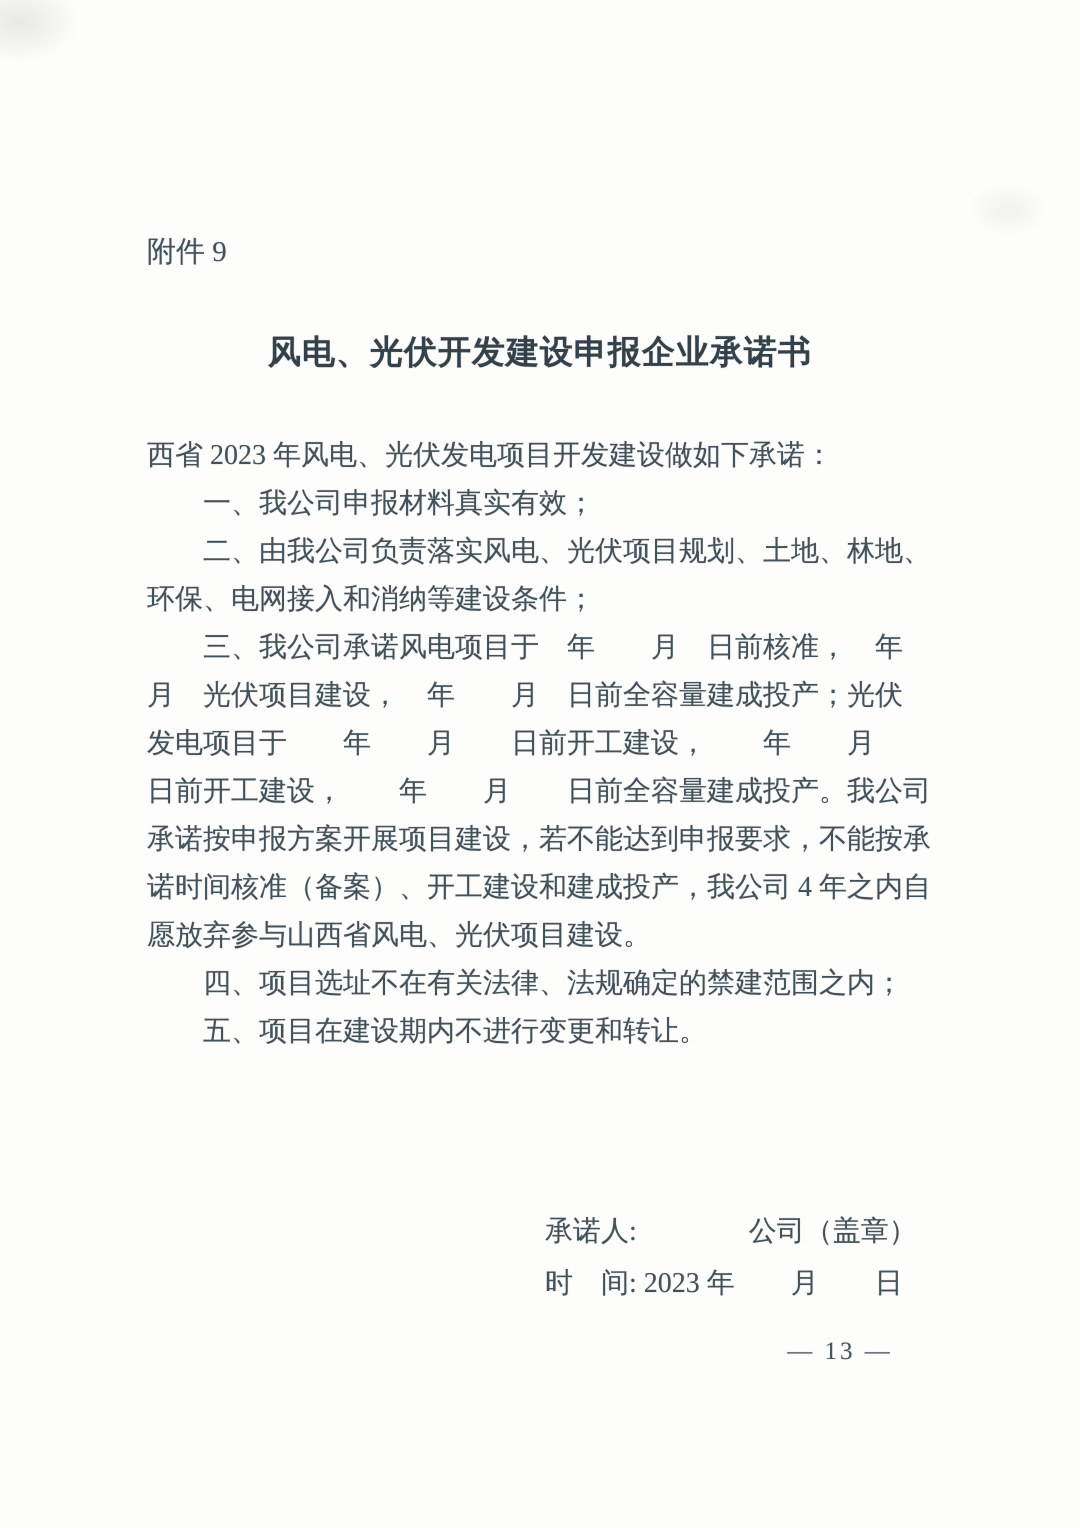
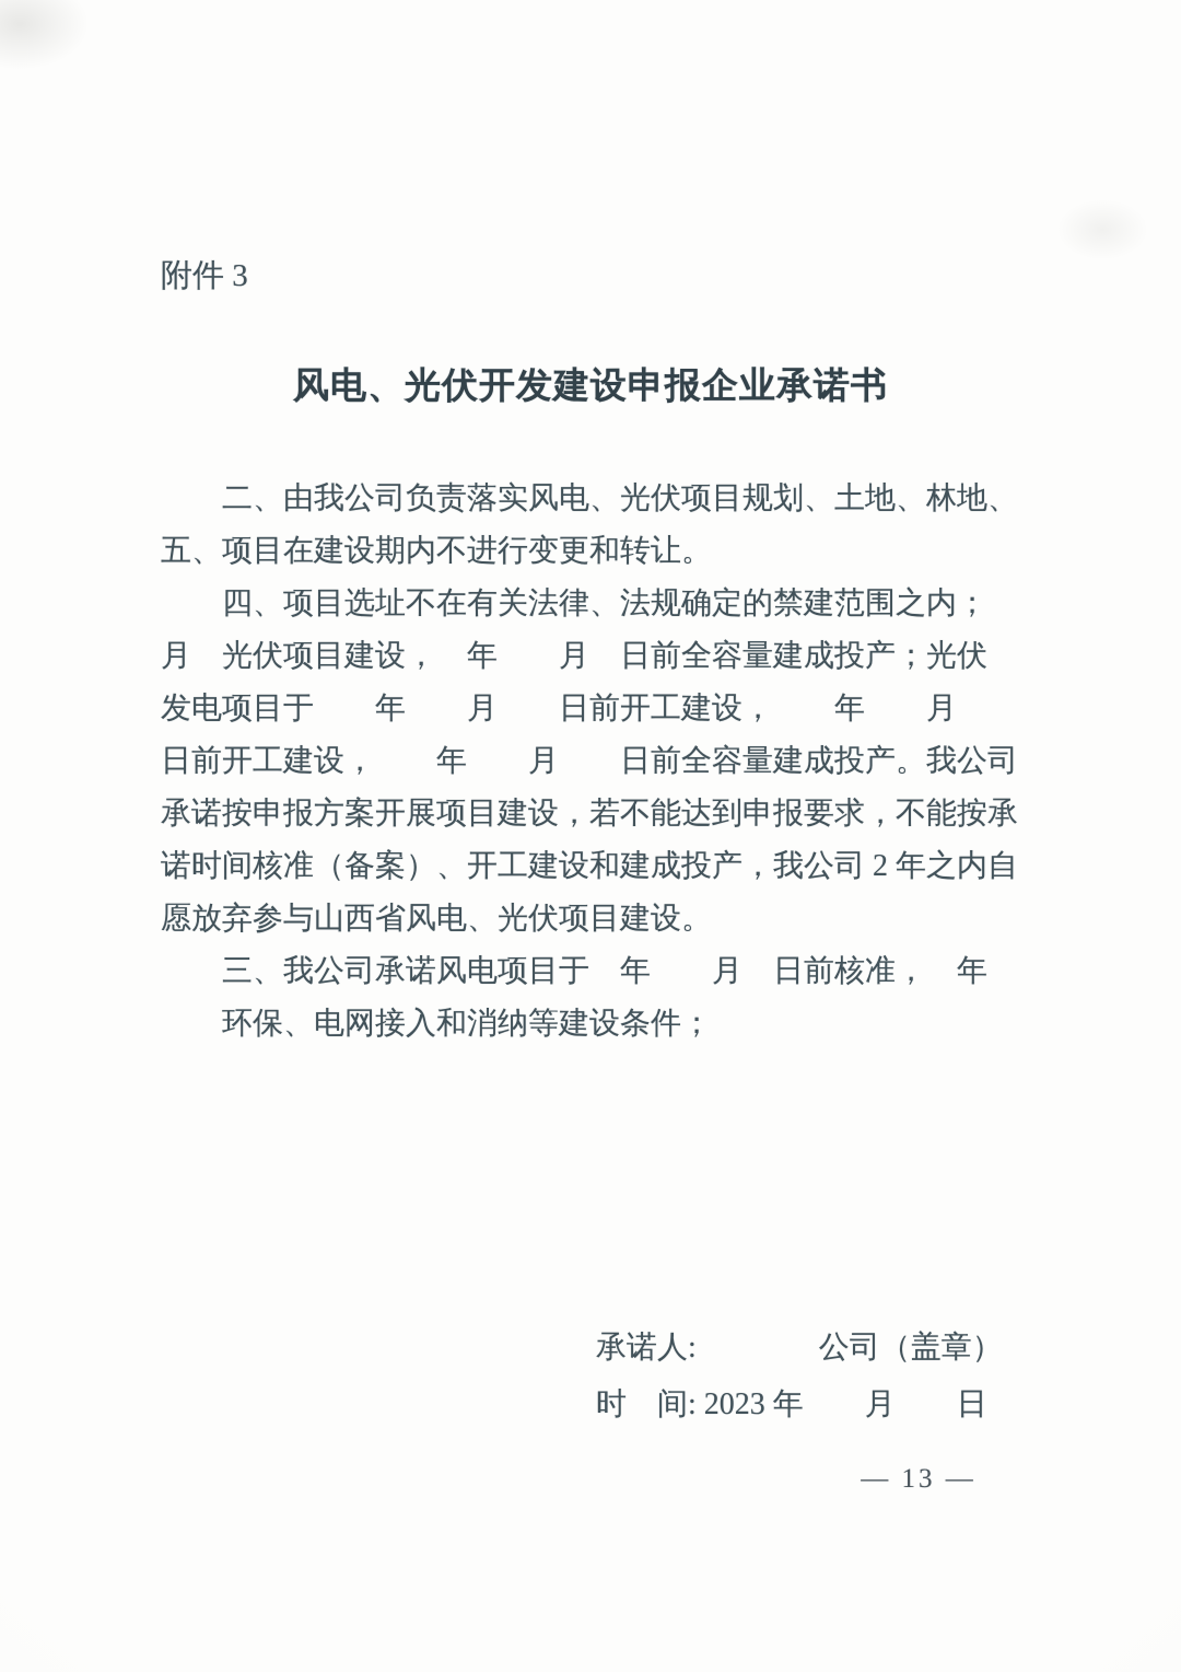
- 附件 9
+ 附件 3
  风电、光伏开发建设申报企业承诺书
- 西省 2023 年风电、光伏发电项目开发建设做如下承诺：
- 一、我公司申报材料真实有效；
  二、由我公司负责落实风电、光伏项目规划、土地、林地、
- 环保、电网接入和消纳等建设条件；
+ 五、项目在建设期内不进行变更和转让。
- 三、我公司承诺风电项目于 年 月 日前核准， 年
+ 四、项目选址不在有关法律、法规确定的禁建范围之内；
  月 光伏项目建设， 年 月 日前全容量建成投产；光伏
  发电项目于 年 月 日前开工建设， 年 月
  日前开工建设， 年 月 日前全容量建成投产。我公司
  承诺按申报方案开展项目建设，若不能达到申报要求，不能按承
- 诺时间核准（备案）、开工建设和建成投产，我公司 4 年之内自
+ 诺时间核准（备案）、开工建设和建成投产，我公司 2 年之内自
  愿放弃参与山西省风电、光伏项目建设。
- 四、项目选址不在有关法律、法规确定的禁建范围之内；
+ 三、我公司承诺风电项目于 年 月 日前核准， 年
- 五、项目在建设期内不进行变更和转让。
+ 环保、电网接入和消纳等建设条件；
  承诺人: 公司（盖章）
  时 间: 2023 年 月 日
  — 13 —
